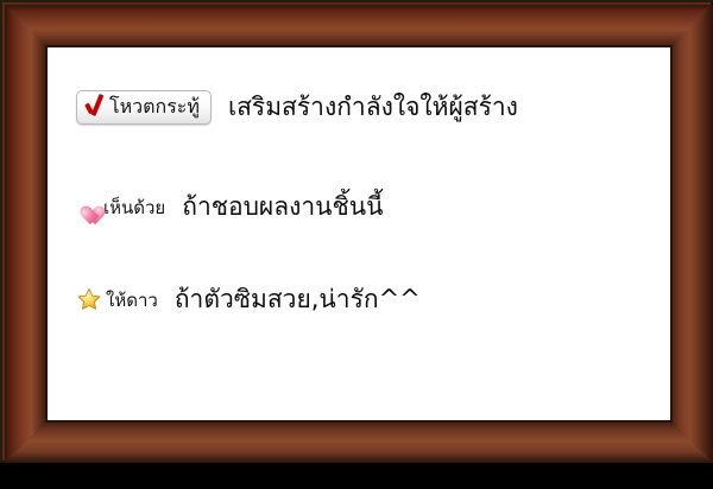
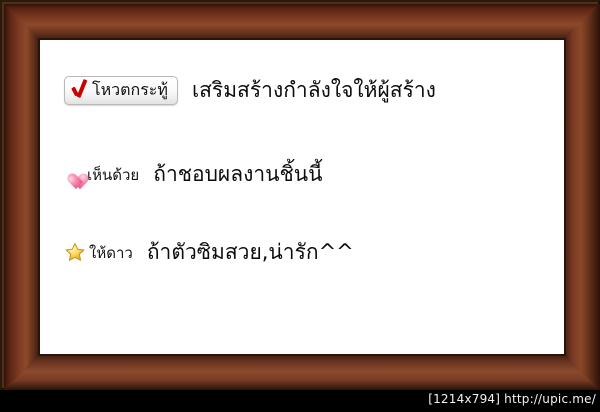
  โหวตกระทู้
  เสริมสร้างกำลังใจให้ผู้สร้าง
  เห็นด้วย
  ถ้าชอบผลงานชิ้นนี้
  ให้ดาว
  ถ้าตัวซิมสวย,น่ารัก^^
+ [1214x794] http://upic.me/
